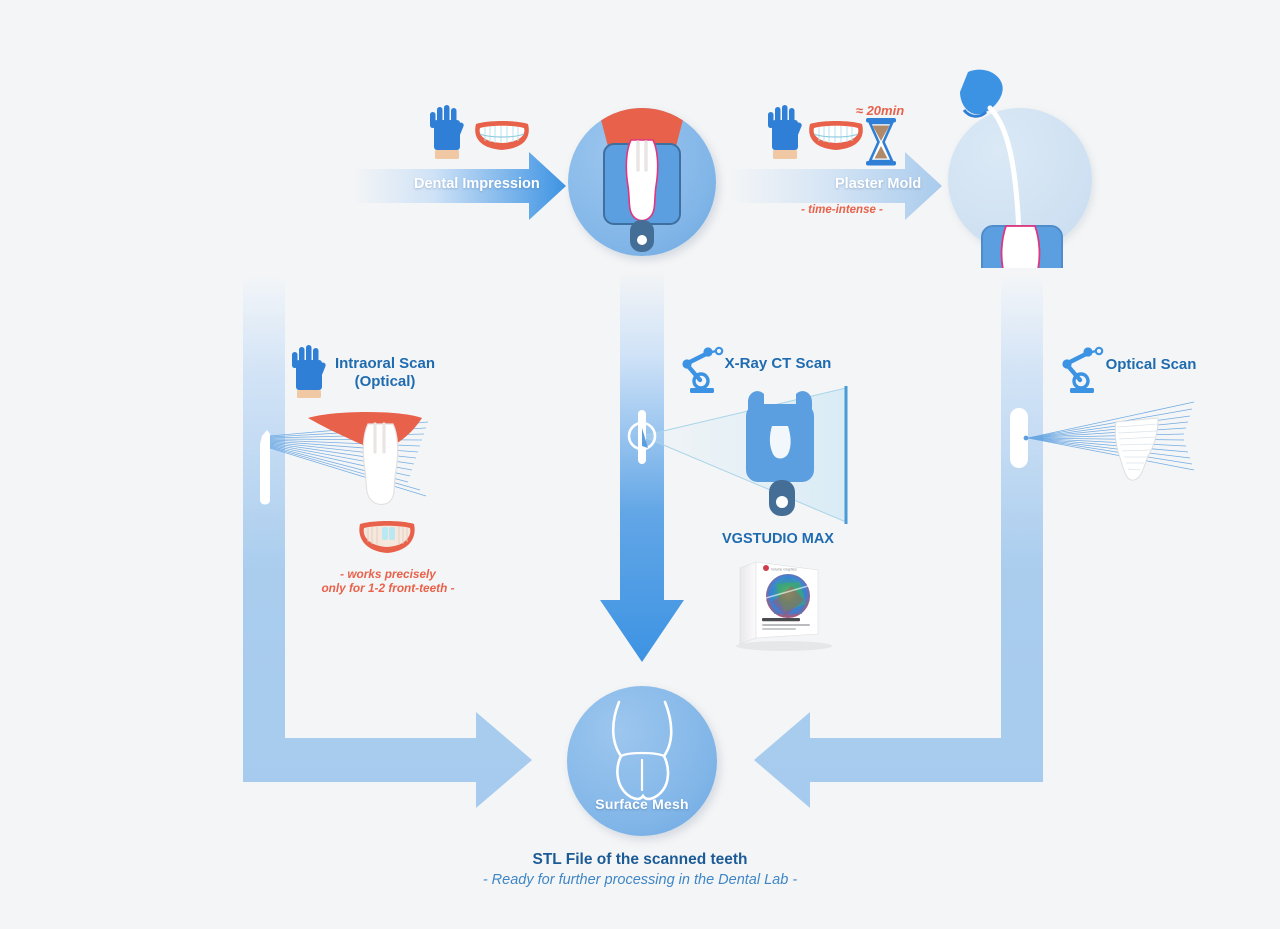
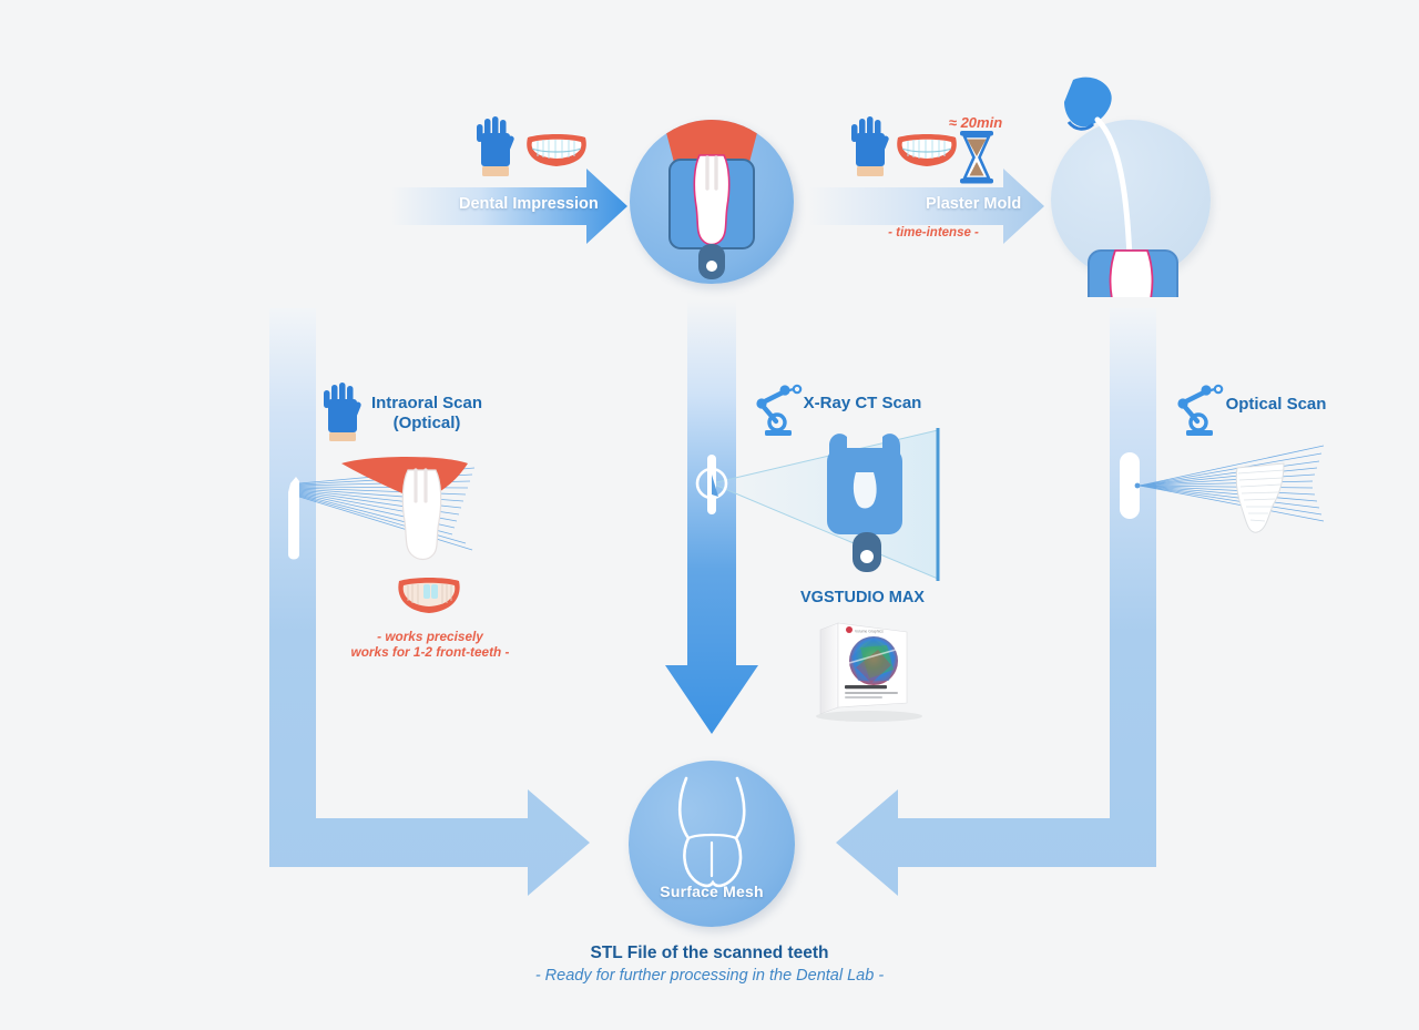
  Dental Impression
  ≈ 20min
  Plaster Mold
  - time-intense -
  Intraoral Scan
  (Optical)
  - works precisely
- only for 1-2 front-teeth -
+ works for 1-2 front-teeth -
  X-Ray CT Scan
  VGSTUDIO MAX
  Optical Scan
  Surface Mesh
  STL File of the scanned teeth
  - Ready for further processing in the Dental Lab -
